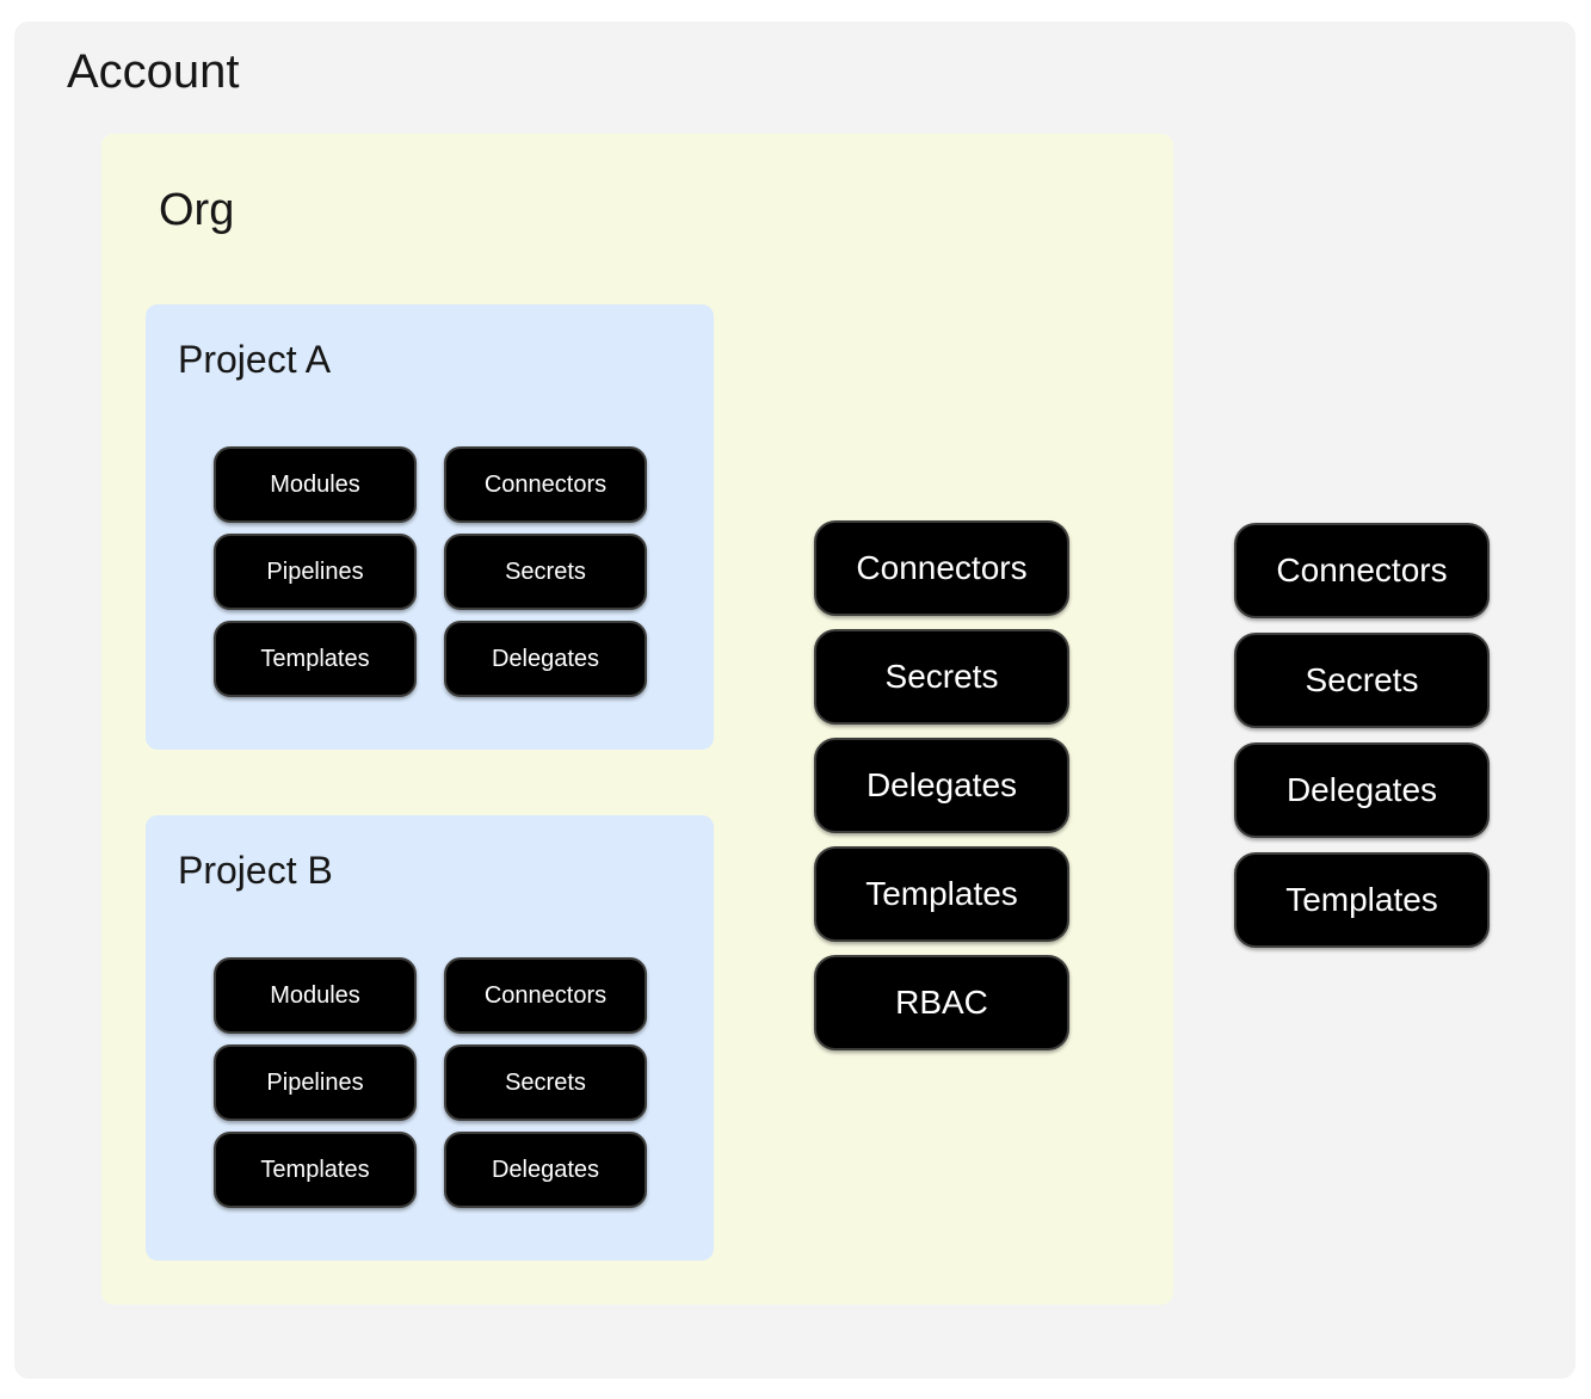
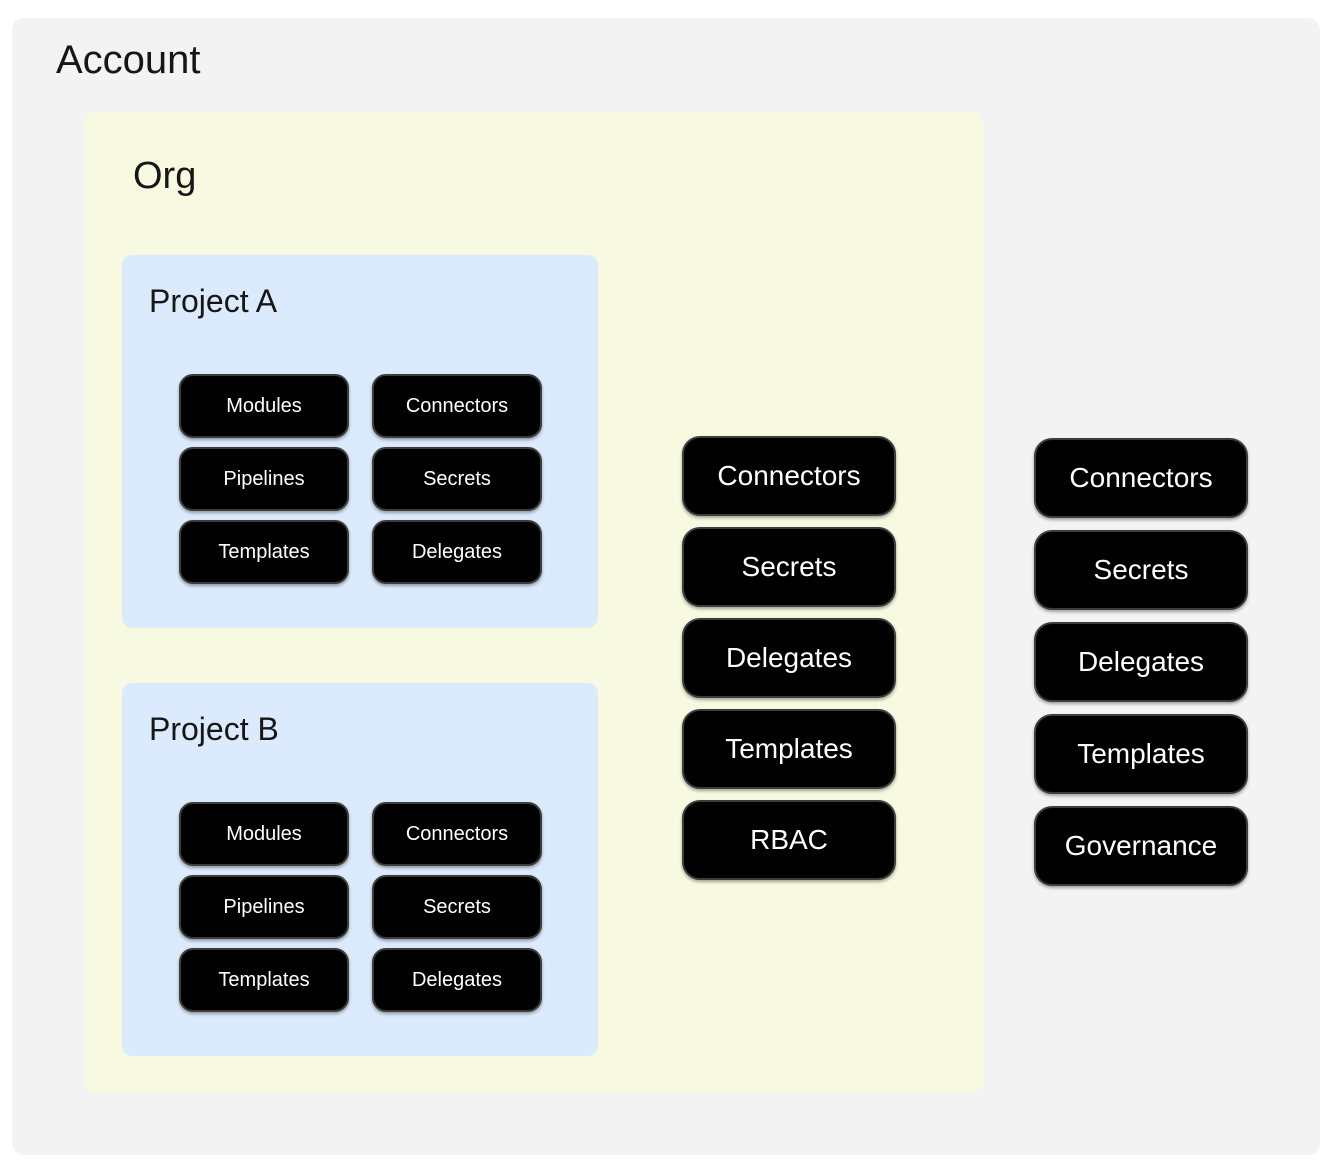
  Account
  Org
  Project A
  Modules
  Connectors
  Pipelines
  Secrets
  Templates
  Delegates
  Project B
  Modules
  Connectors
  Pipelines
  Secrets
  Templates
  Delegates
  Connectors
  Secrets
  Delegates
  Templates
  RBAC
  Connectors
  Secrets
  Delegates
  Templates
+ Governance
